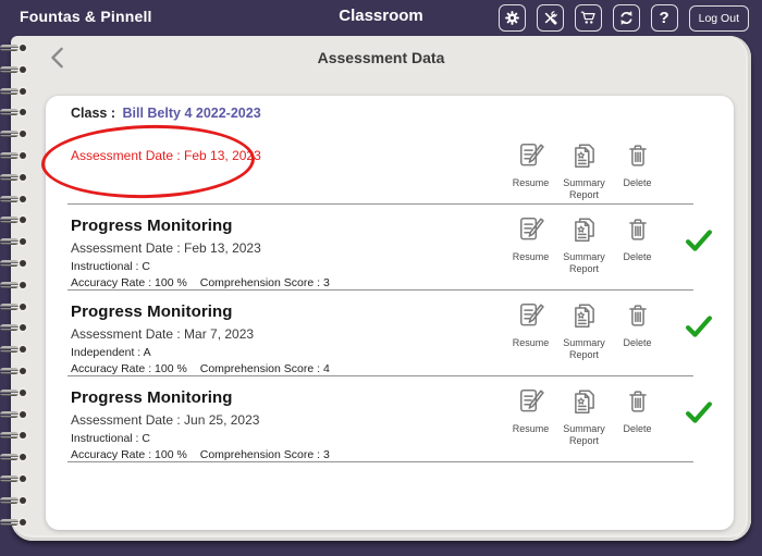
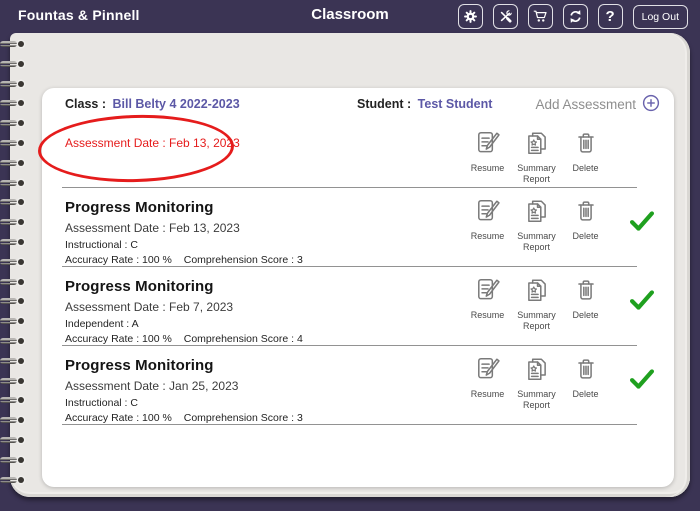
  Fountas & Pinnell
  Classroom
  ?
  Log Out
- Assessment Data
  Class : Bill Belty 4 2022-2023
+ Student : Test Student
+ Add Assessment
  Assessment Date : Feb 13, 2023
  Resume
  Summary Report
  Delete
  Progress Monitoring
  Assessment Date : Feb 13, 2023
  Instructional : C
  Accuracy Rate : 100 % Comprehension Score : 3
  Resume
  Summary Report
  Delete
  Progress Monitoring
- Assessment Date : Mar 7, 2023
+ Assessment Date : Feb 7, 2023
  Independent : A
  Accuracy Rate : 100 % Comprehension Score : 4
  Resume
  Summary Report
  Delete
  Progress Monitoring
- Assessment Date : Jun 25, 2023
+ Assessment Date : Jan 25, 2023
  Instructional : C
  Accuracy Rate : 100 % Comprehension Score : 3
  Resume
  Summary Report
  Delete
